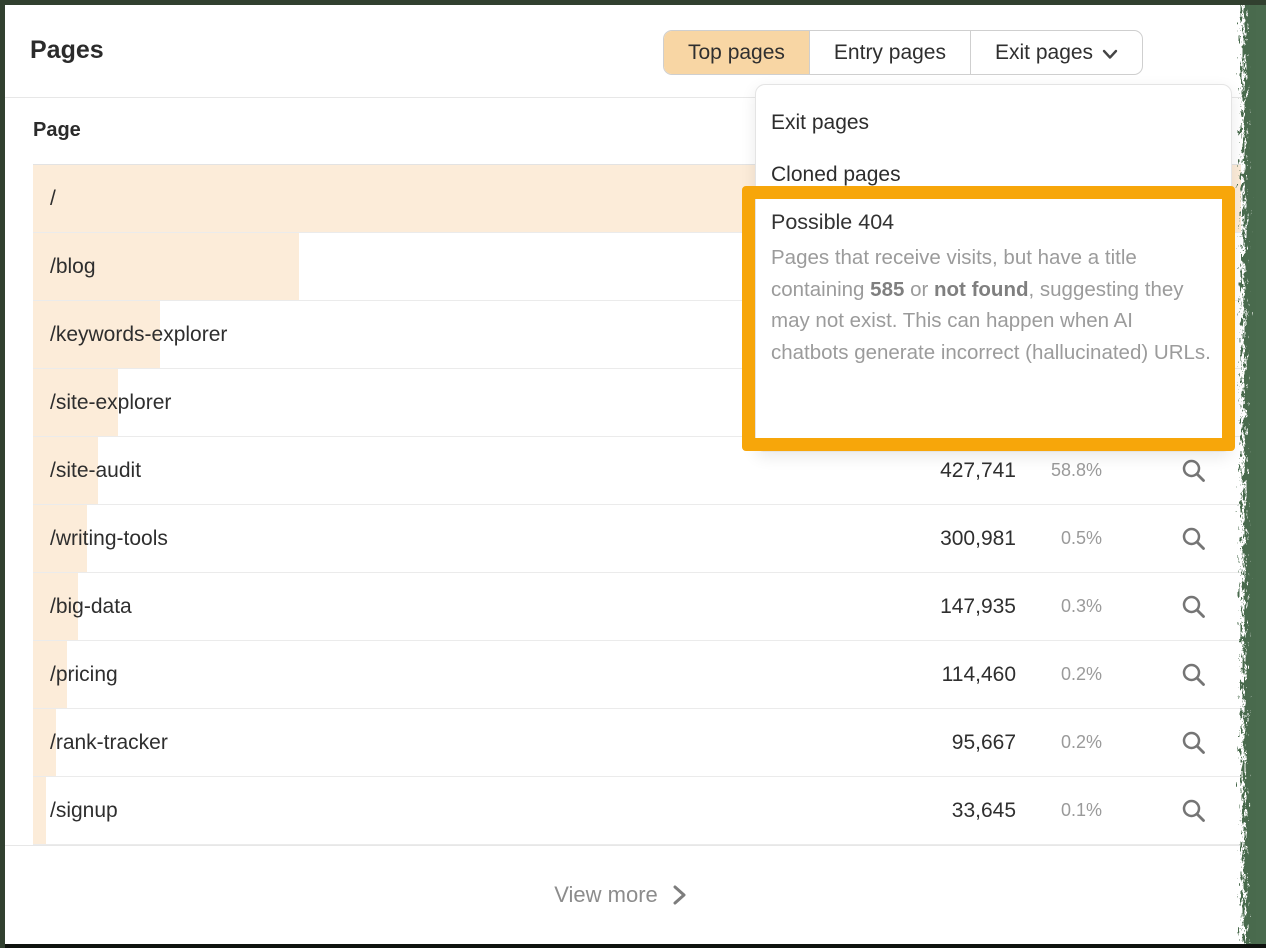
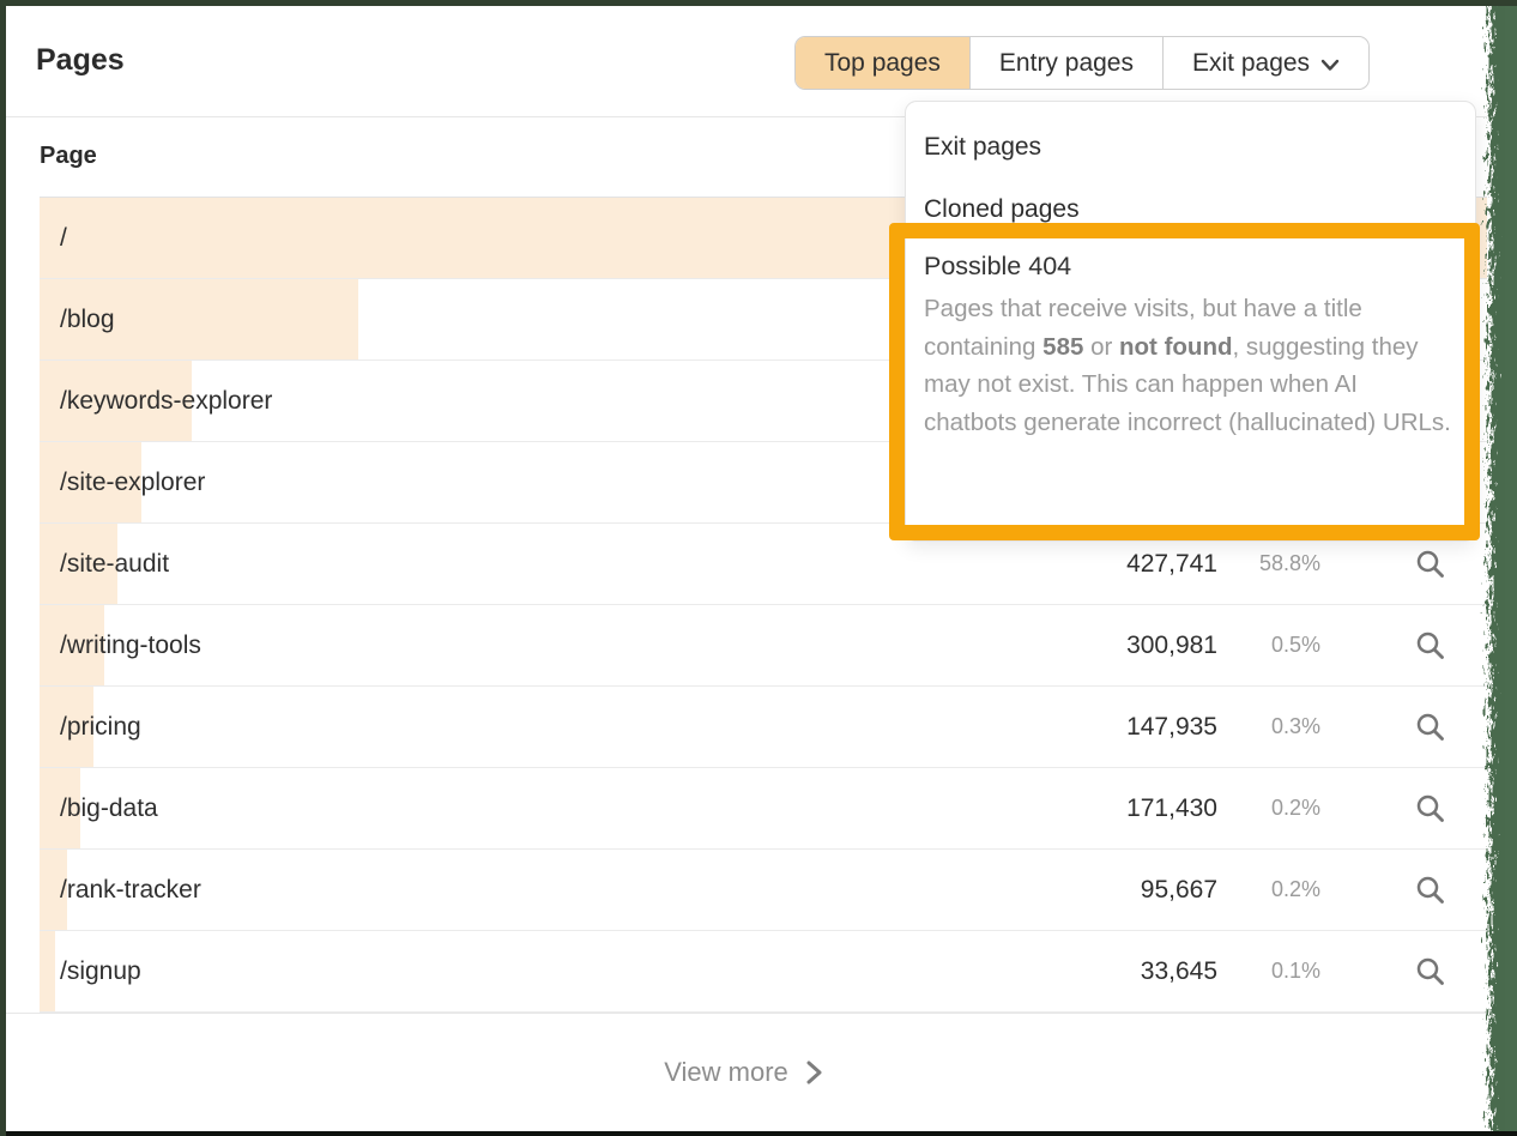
  Pages
  Top pages
  Entry pages
  Exit pages
  Page
  /
  /blog
  /keywords-explorer
  /site-explorer
  /site-audit
  427,741
  58.8%
  /writing-tools
  300,981
  0.5%
- /big-data
+ /pricing
  147,935
  0.3%
- /pricing
+ /big-data
- 114,460
+ 171,430
  0.2%
  /rank-tracker
  95,667
  0.2%
  /signup
  33,645
  0.1%
  View more
  Exit pages
  Cloned pages
  Possible 404
  Pages that receive visits, but have a title containing 585 or not found, suggesting they may not exist. This can happen when AI chatbots generate incorrect (hallucinated) URLs.
